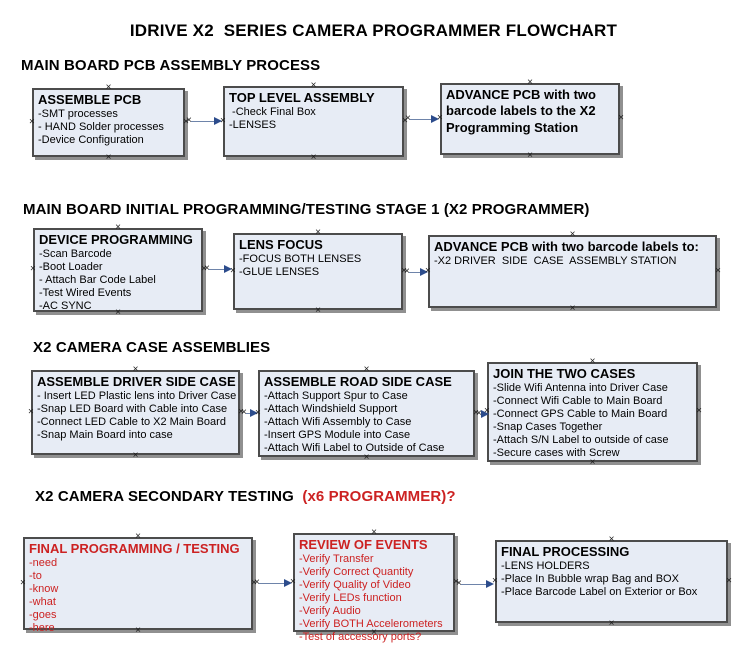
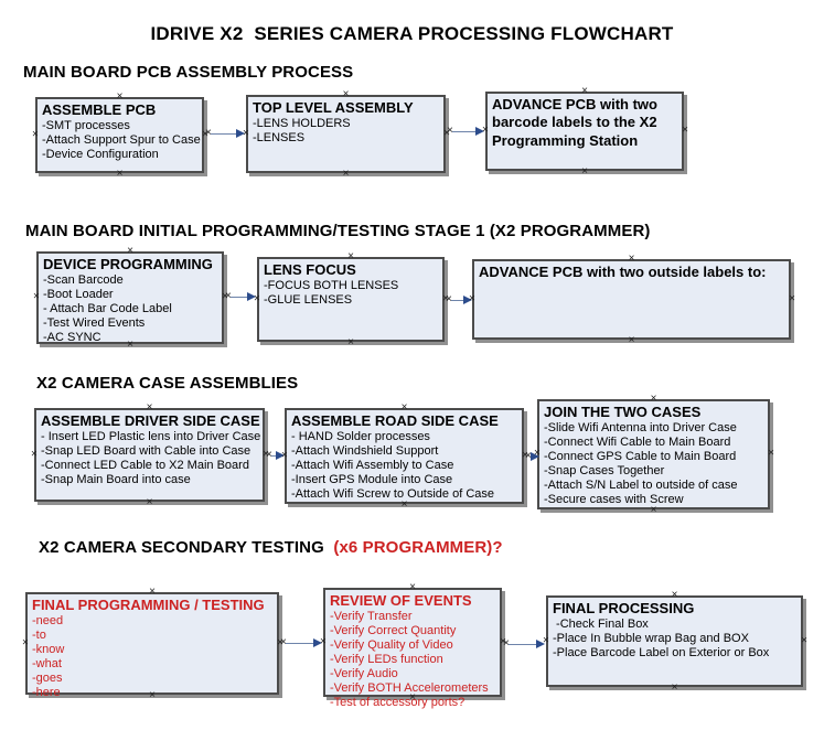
- IDRIVE X2 SERIES CAMERA PROGRAMMER FLOWCHART
+ IDRIVE X2 SERIES CAMERA PROCESSING FLOWCHART
  MAIN BOARD PCB ASSEMBLY PROCESS
  ×
  ×
  ×
  ×
  ASSEMBLE PCB
  -SMT processes
- - HAND Solder processes
+ -Attach Support Spur to Case
  -Device Configuration
  ×
  ×
  ×
  ×
  TOP LEVEL ASSEMBLY
- -Check Final Box
+ -LENS HOLDERS
  -LENSES
  ×
  ×
  ×
  ×
  ADVANCE PCB with two barcode labels to the X2 Programming Station
  MAIN BOARD INITIAL PROGRAMMING/TESTING STAGE 1 (X2 PROGRAMMER)
  ×
  ×
  ×
  ×
  DEVICE PROGRAMMING
  -Scan Barcode
  -Boot Loader
  - Attach Bar Code Label
  -Test Wired Events
  -AC SYNC
  ×
  ×
  ×
  ×
  LENS FOCUS
  -FOCUS BOTH LENSES
  -GLUE LENSES
  ×
  ×
  ×
  ×
- ADVANCE PCB with two barcode labels to:
+ ADVANCE PCB with two outside labels to:
- -X2 DRIVER SIDE CASE ASSEMBLY STATION
  X2 CAMERA CASE ASSEMBLIES
  ×
  ×
  ×
  ×
  ASSEMBLE DRIVER SIDE CASE
  - Insert LED Plastic lens into Driver Case
  -Snap LED Board with Cable into Case
  -Connect LED Cable to X2 Main Board
  -Snap Main Board into case
  ×
  ×
  ×
  ×
  ASSEMBLE ROAD SIDE CASE
- -Attach Support Spur to Case
+ - HAND Solder processes
  -Attach Windshield Support
  -Attach Wifi Assembly to Case
  -Insert GPS Module into Case
- -Attach Wifi Label to Outside of Case
+ -Attach Wifi Screw to Outside of Case
  ×
  ×
  ×
  ×
  JOIN THE TWO CASES
  -Slide Wifi Antenna into Driver Case
  -Connect Wifi Cable to Main Board
  -Connect GPS Cable to Main Board
  -Snap Cases Together
  -Attach S/N Label to outside of case
  -Secure cases with Screw
  X2 CAMERA SECONDARY TESTING (x6 PROGRAMMER)?
  ×
  ×
  ×
  ×
  FINAL PROGRAMMING / TESTING
  -need
  -to
  -know
  -what
  -goes
  -here
  ×
  ×
  ×
  ×
  REVIEW OF EVENTS
  -Verify Transfer
  -Verify Correct Quantity
  -Verify Quality of Video
  -Verify LEDs function
  -Verify Audio
  -Verify BOTH Accelerometers
  -Test of accessory ports?
  ×
  ×
  ×
  ×
  FINAL PROCESSING
- -LENS HOLDERS
+ -Check Final Box
  -Place In Bubble wrap Bag and BOX
  -Place Barcode Label on Exterior or Box
